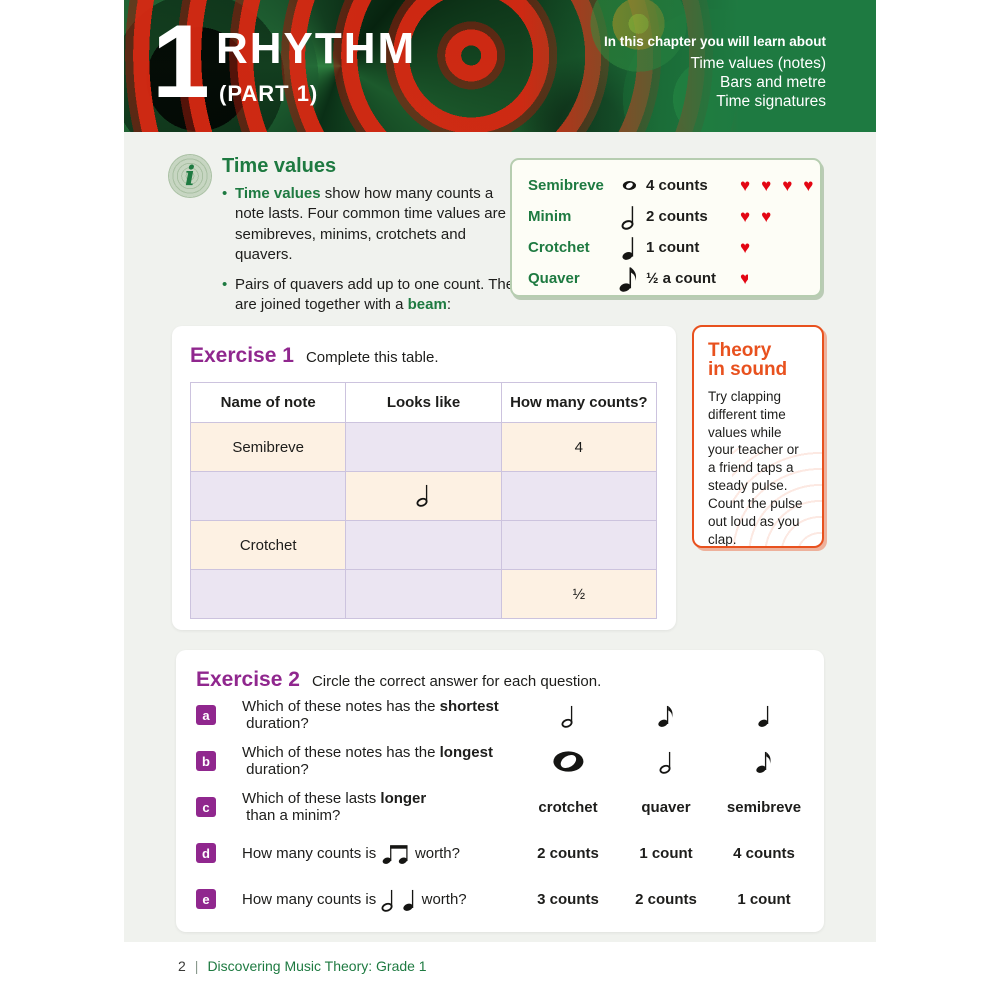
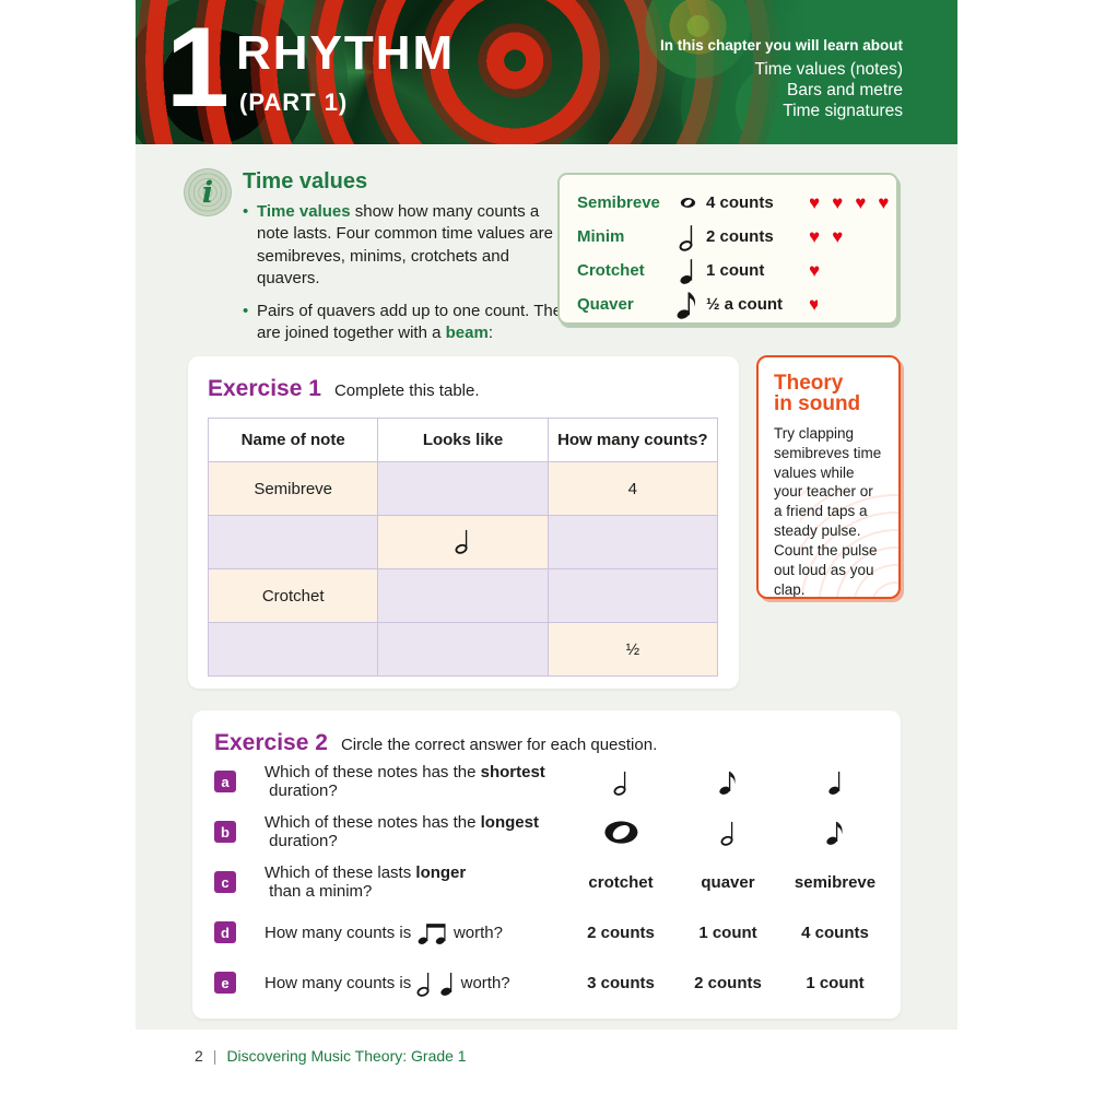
  1
  RHYTHM
  (PART 1)
  In this chapter you will learn about
  Time values (notes)
  Bars and metre
  Time signatures
  i
  Time values
  Time values show how many counts a note lasts. Four common time values are semibreves, minims, crotchets and quavers.
  Pairs of quavers add up to one count. Th are joined together with a beam:
  Semibreve
  4 counts
  ♥
  ♥
  ♥
  ♥
  Minim
  2 counts
  ♥
  ♥
  Crotchet
  1 count
  ♥
  Quaver
  ½ a count
  ♥
  Exercise 1
  Complete this table.
  Name of note	Looks like	How many counts?
  Semibreve		4
  Crotchet
  		½
  Theory
  in sound
- Try clapping different time values while your teacher or a friend taps a steady pulse. Count the pulse out loud as you clap.
+ Try clapping semibreves time values while your teacher or a friend taps a steady pulse. Count the pulse out loud as you clap.
  Exercise 2
  Circle the correct answer for each question.
  a
  Which of these notes has the
  shortest
  duration?
  b
  Which of these notes has the
  longest
  duration?
  c
  Which of these lasts
  longer
  than a minim?
  crotchet
  quaver
  semibreve
  d
  How many counts is
  worth?
  2 counts
  1 count
  4 counts
  e
  How many counts is
  worth?
  3 counts
  2 counts
  1 count
  2
  |
  Discovering Music Theory: Grade 1
